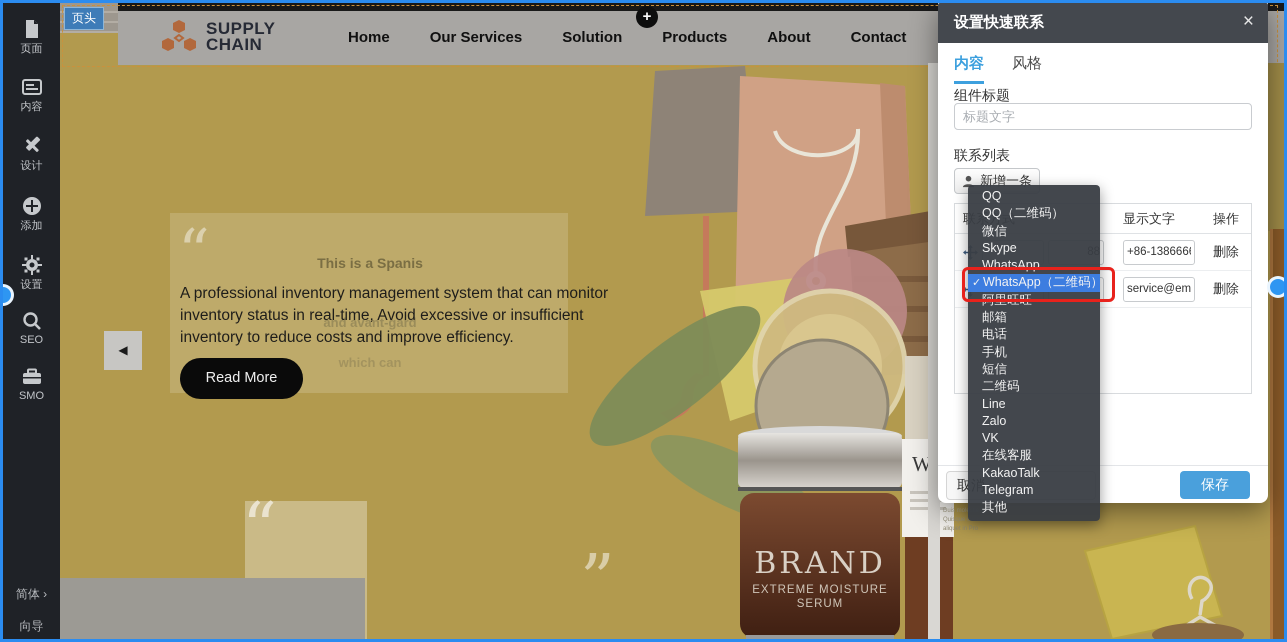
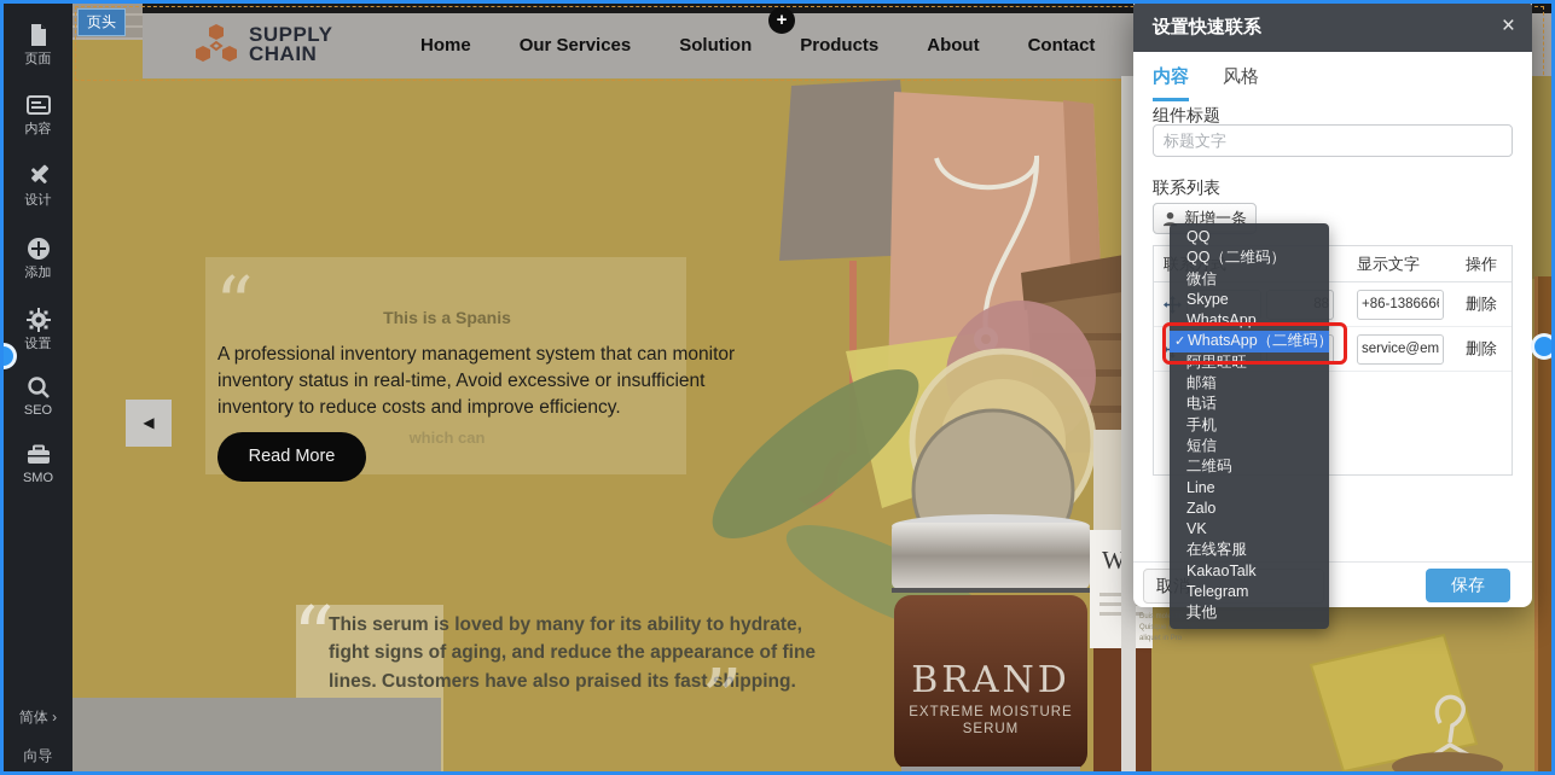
  页头
  SUPPLY
  CHAIN
  +
  Home
  Our Services
  Solution
  Products
  About
  Contact
  “
  This is a Spanis
- and avant-gard
  which can
  A professional inventory management system that can monitor inventory status in real-time, Avoid excessive or insufficient inventory to reduce costs and improve efficiency.
  ◀
  Read More
  BRAND
  EXTREME MOISTURE
  SERUM
  W
  “
+ This serum is loved by many for its ability to hydrate, fight signs of aging, and reduce the appearance of fine lines. Customers have also praised its fast shipping.
  ”
  页面
  内容
  设计
  添加
  设置
  SEO
  SMO
  简体 ›
  向导
  设置快速联系
  ×
  内容
  风格
  组件标题
  标题文字
  联系列表
  新增一条
  显示文字
  操作
  +86-138666
  删除
  service@em
  删除
  保存
  QQ
  QQ（二维码）
  微信
  Skype
  WhatsApp
  ✓ WhatsApp（二维码）
  阿里旺旺
  邮箱
  电话
  手机
  短信
  二维码
  Line
  Zalo
  VK
  在线客服
  KakaoTalk
  Telegram
  其他
